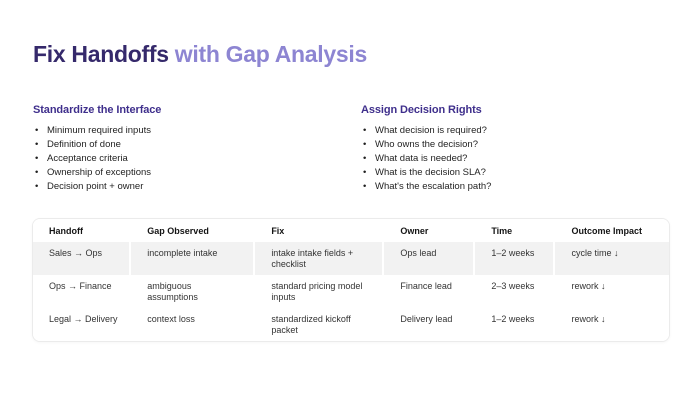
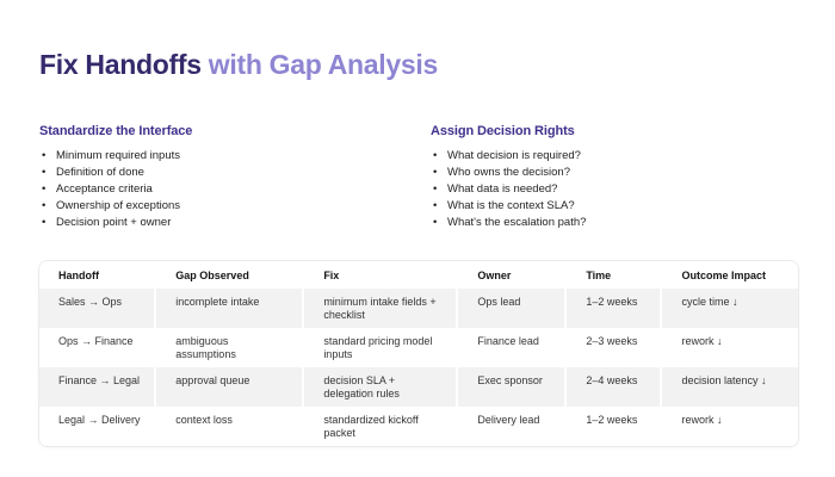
  Fix Handoffs with Gap Analysis
  Standardize the Interface
  Minimum required inputs
  Definition of done
  Acceptance criteria
  Ownership of exceptions
  Decision point + owner
  Assign Decision Rights
  What decision is required?
  Who owns the decision?
  What data is needed?
- What is the decision SLA?
+ What is the context SLA?
  What's the escalation path?
  Handoff	Gap Observed	Fix	Owner	Time	Outcome Impact
- Sales → Ops	incomplete intake	intake intake fields + checklist	Ops lead	1–2 weeks	cycle time ↓
+ Sales → Ops	incomplete intake	minimum intake fields + checklist	Ops lead	1–2 weeks	cycle time ↓
  Ops → Finance	ambiguous assumptions	standard pricing model inputs	Finance lead	2–3 weeks	rework ↓
+ Finance → Legal	approval queue	decision SLA + delegation rules	Exec sponsor	2–4 weeks	decision latency ↓
  Legal → Delivery	context loss	standardized kickoff packet	Delivery lead	1–2 weeks	rework ↓
